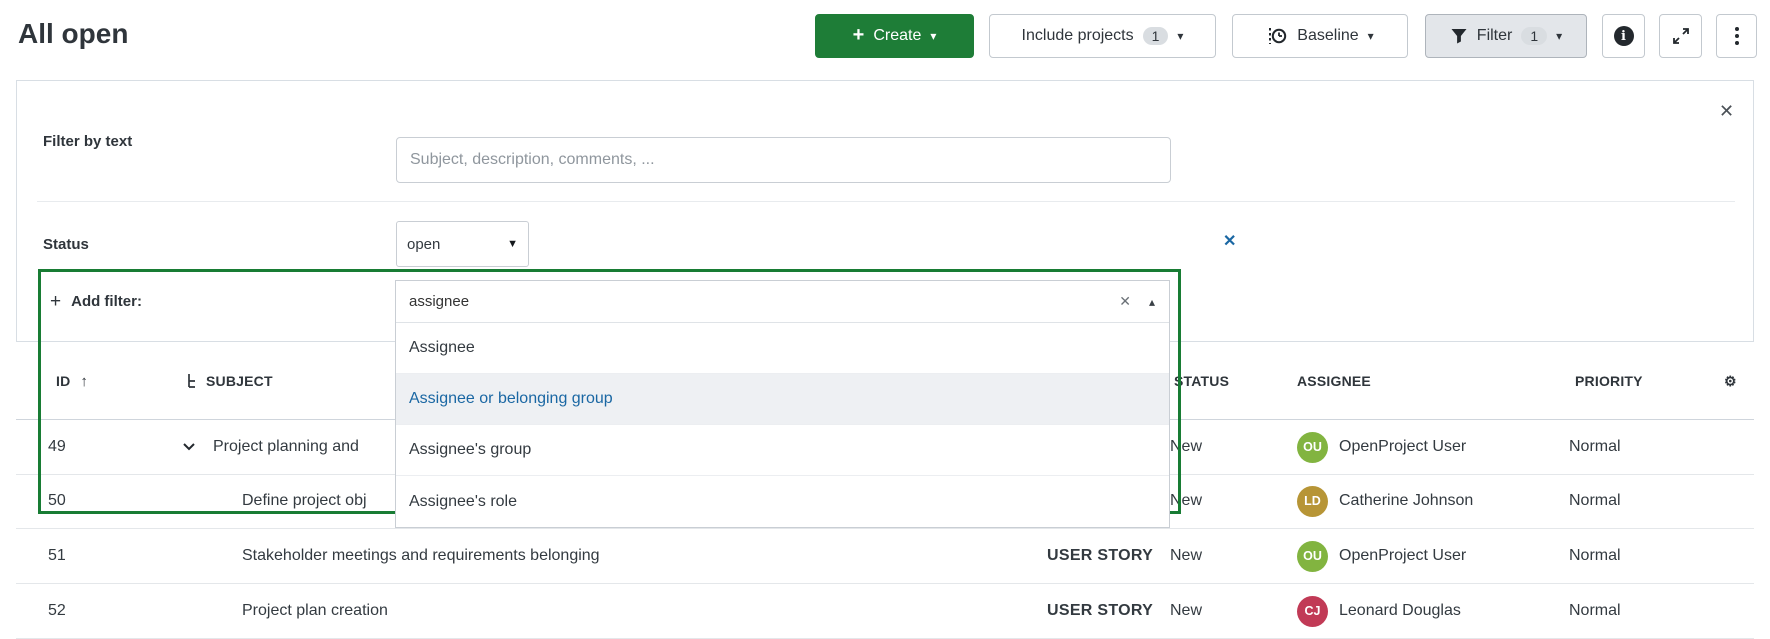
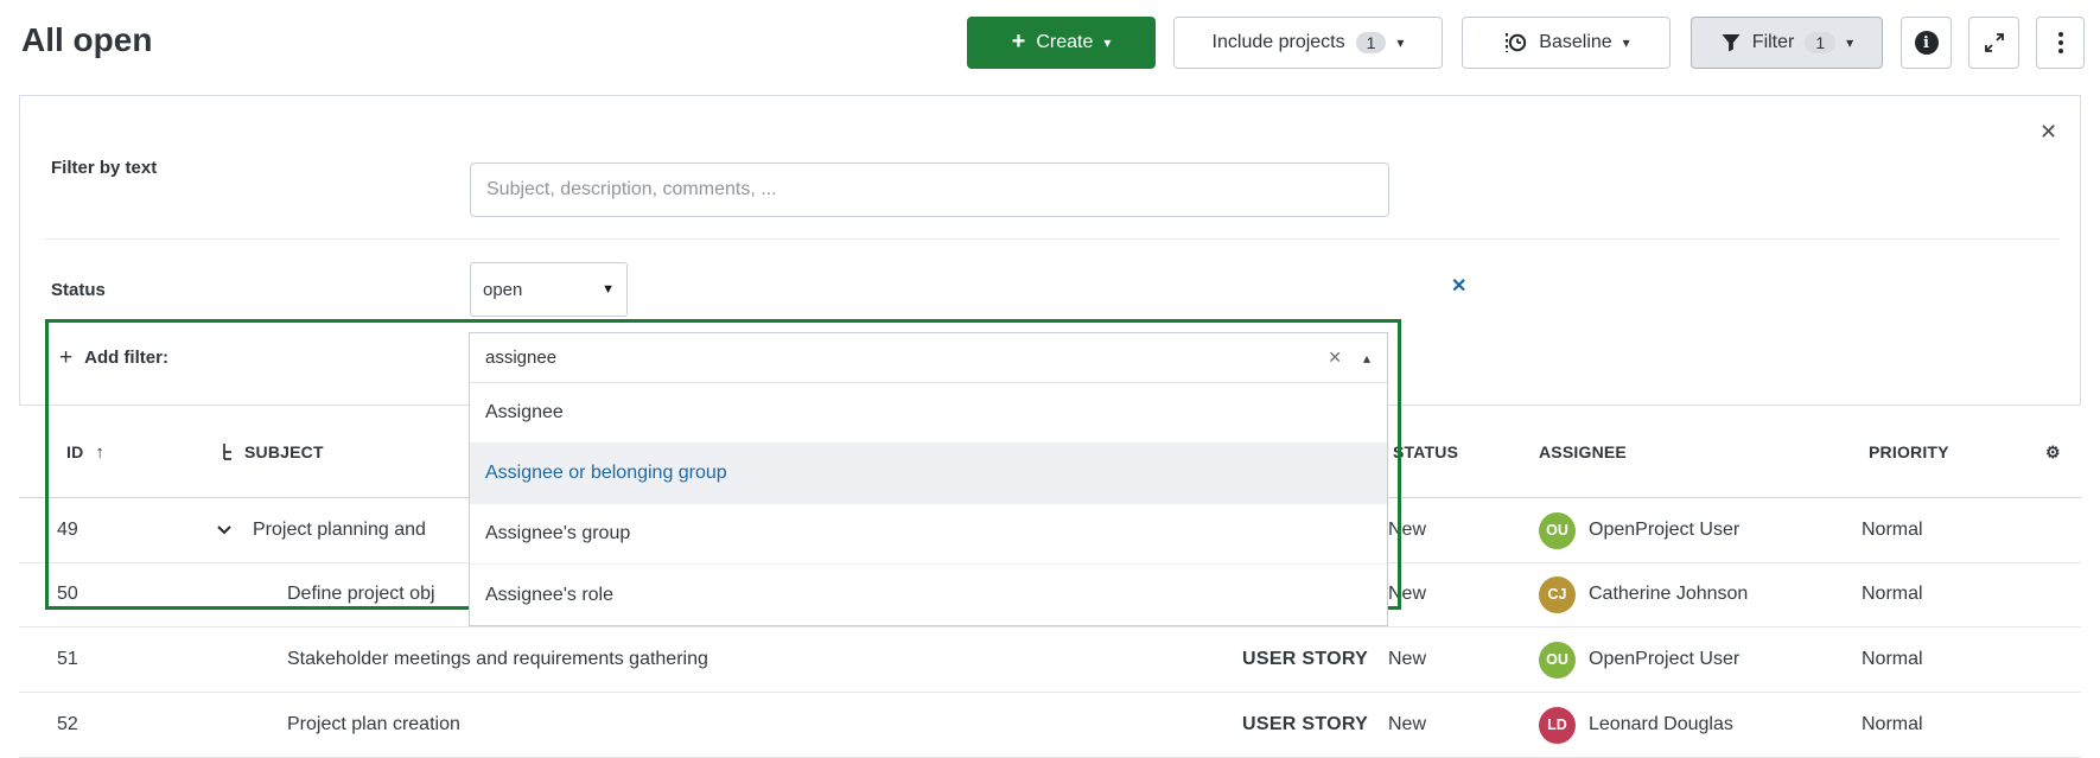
  All open
  +
  Create
  ▾
  Include projects
  1
  ▾
  Baseline
  ▾
  Filter
  1
  ▾
  i
  ✕
  Filter by text
  Subject, description, comments, ...
  Status
  open
  ▼
  ✕
  +
  Add filter:
  assignee
  ✕
  ▴
  Assignee
  Assignee or belonging group
  Assignee's group
  Assignee's role
  ID
  ↑
  SUBJECT
  STATUS
  ASSIGNEE
  PRIORITY
  ⚙
  49
  Project planning and
  New
  OU
  OpenProject User
  Normal
  50
  Define project obj
  New
- LD
+ CJ
  Catherine Johnson
  Normal
  51
- Stakeholder meetings and requirements belonging
+ Stakeholder meetings and requirements gathering
  USER STORY
  New
  OU
  OpenProject User
  Normal
  52
  Project plan creation
  USER STORY
  New
- CJ
+ LD
  Leonard Douglas
  Normal
